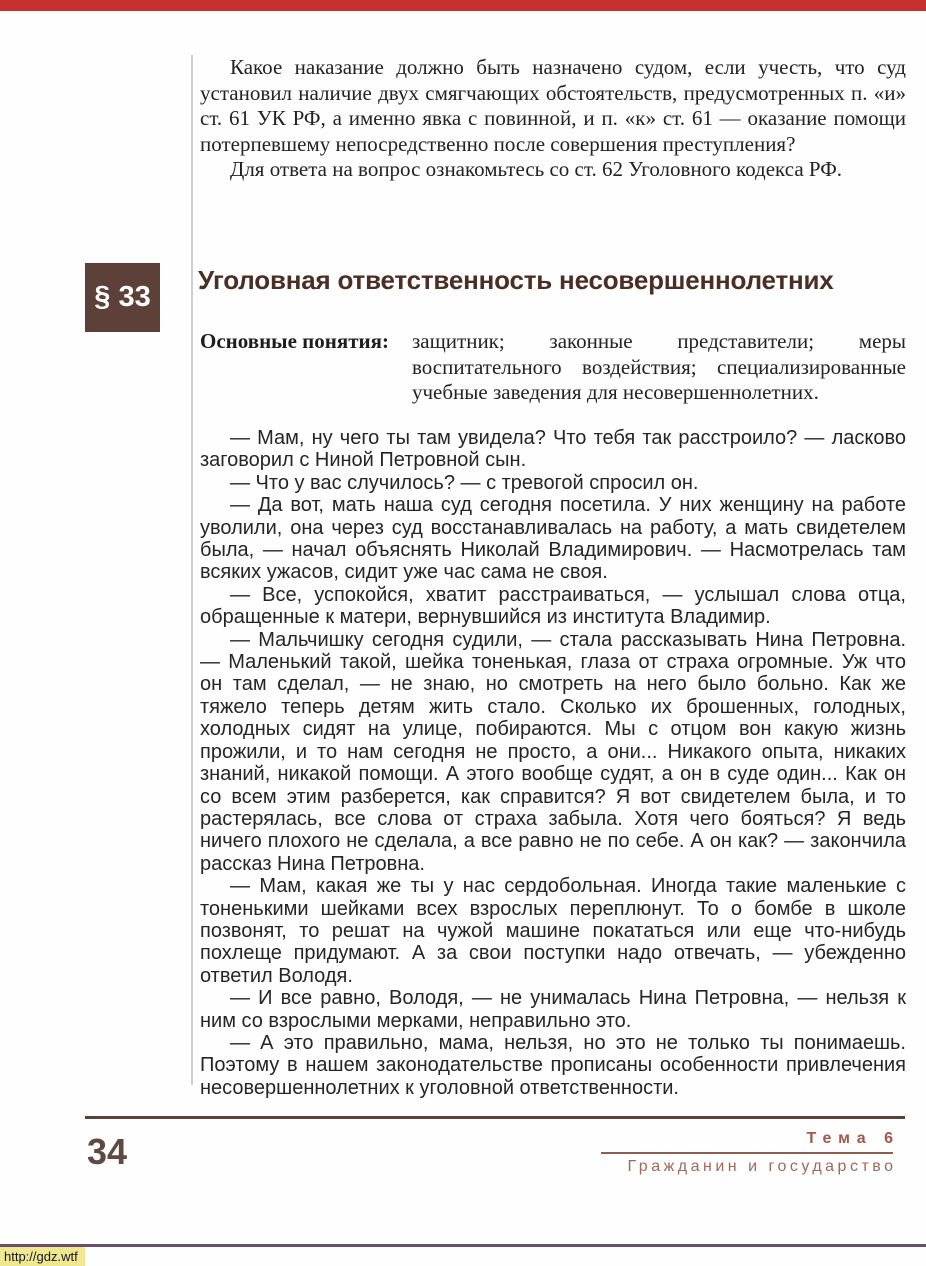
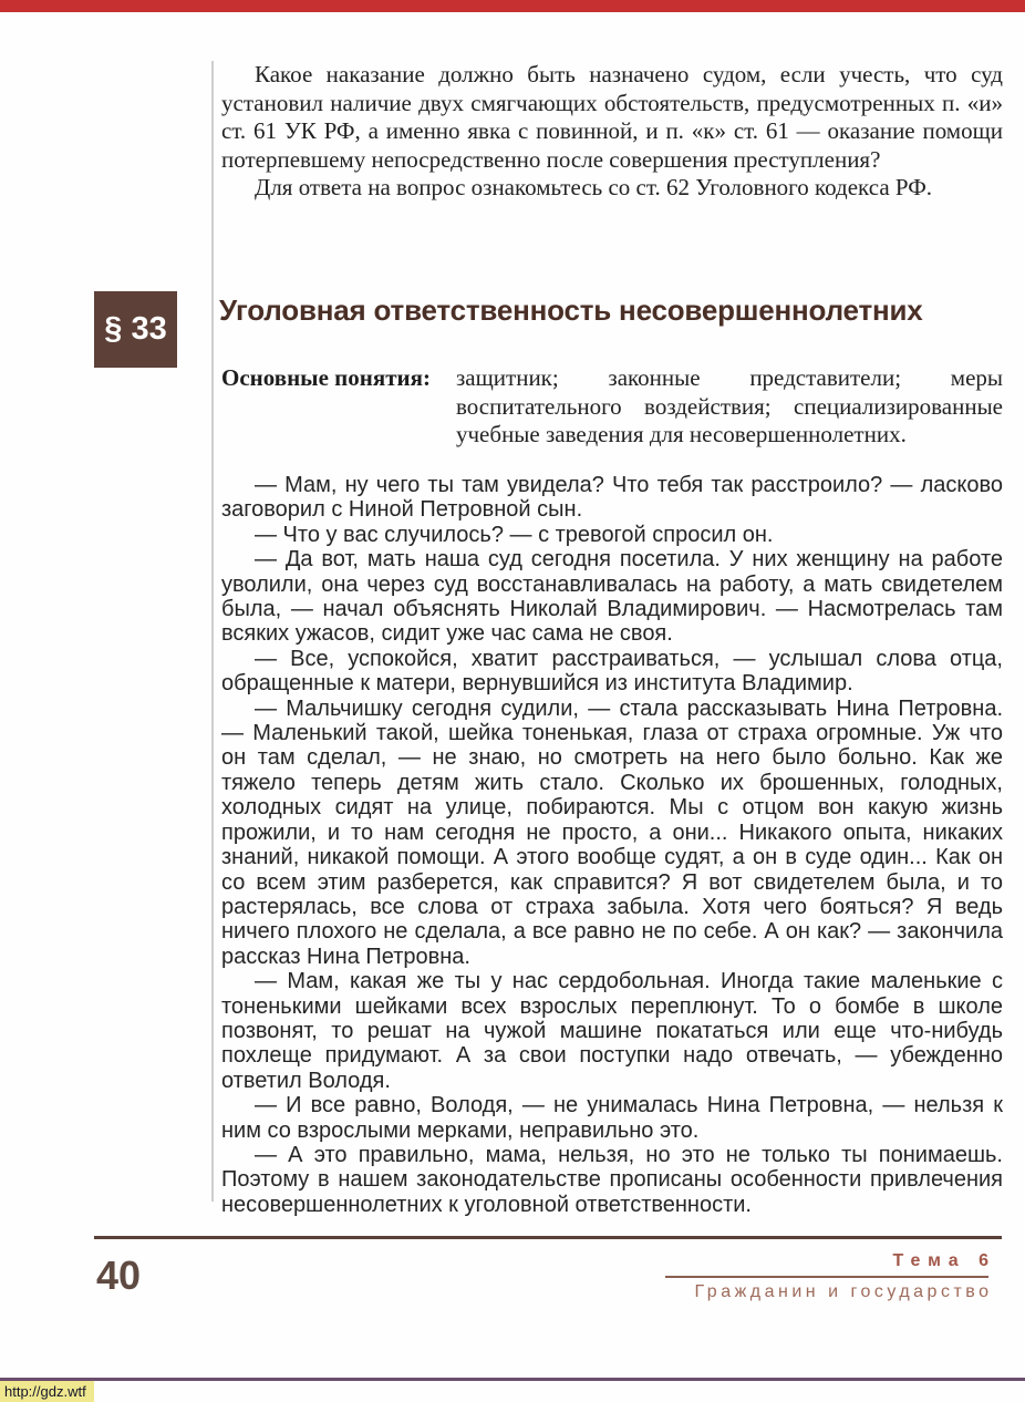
  Какое наказание должно быть назначено судом, если учесть, что суд установил наличие двух смягчающих обстоятельств, предусмотренных п. «и» ст. 61 УК РФ, а именно явка с повинной, и п. «к» ст. 61 — оказание помощи потерпевшему непосредственно после совершения преступления?
  Для ответа на вопрос ознакомьтесь со ст. 62 Уголовного кодекса РФ.
  § 33
  Уголовная ответственность несовершеннолетних
  Основные понятия:
  защитник; законные представители; меры воспитательного воздействия; специализированные учебные заведения для несовершеннолетних.
  — Мам, ну чего ты там увидела? Что тебя так расстроило? — ласково заговорил с Ниной Петровной сын.
  — Что у вас случилось? — с тревогой спросил он.
  — Да вот, мать наша суд сегодня посетила. У них женщину на работе уволили, она через суд восстанавливалась на работу, а мать свидетелем была, — начал объяснять Николай Владимирович. — Насмотрелась там всяких ужасов, сидит уже час сама не своя.
  — Все, успокойся, хватит расстраиваться, — услышал слова отца, обращенные к матери, вернувшийся из института Владимир.
  — Мальчишку сегодня судили, — стала рассказывать Нина Петровна. — Маленький такой, шейка тоненькая, глаза от страха огромные. Уж что он там сделал, — не знаю, но смотреть на него было больно. Как же тяжело теперь детям жить стало. Сколько их брошенных, голодных, холодных сидят на улице, побираются. Мы с отцом вон какую жизнь прожили, и то нам сегодня не просто, а они... Никакого опыта, никаких знаний, никакой помощи. А этого вообще судят, а он в суде один... Как он со всем этим разберется, как справится? Я вот свидетелем была, и то растерялась, все слова от страха забыла. Хотя чего бояться? Я ведь ничего плохого не сделала, а все равно не по себе. А он как? — закончила рассказ Нина Петровна.
  — Мам, какая же ты у нас сердобольная. Иногда такие маленькие с тоненькими шейками всех взрослых переплюнут. То о бомбе в школе позвонят, то решат на чужой машине покататься или еще что-нибудь похлеще придумают. А за свои поступки надо отвечать, — убежденно ответил Володя.
  — И все равно, Володя, — не унималась Нина Петровна, — нельзя к ним со взрослыми мерками, неправильно это.
  — А это правильно, мама, нельзя, но это не только ты понимаешь. Поэтому в нашем законодательстве прописаны особенности привлечения несовершеннолетних к уголовной ответственности.
- 34
+ 40
  Тема 6
  Гражданин и государство
  http://gdz.wtf
